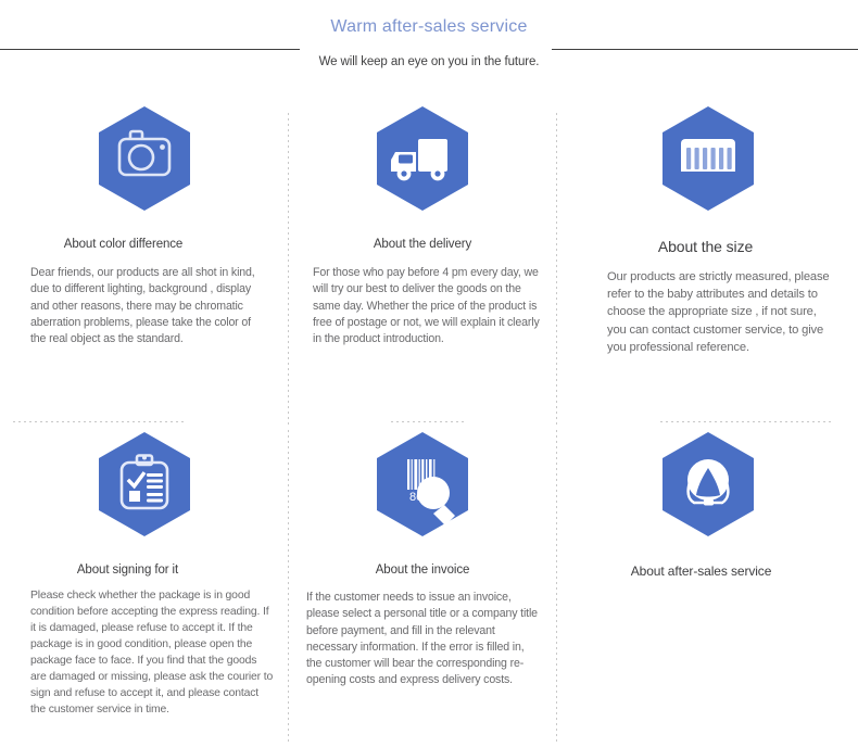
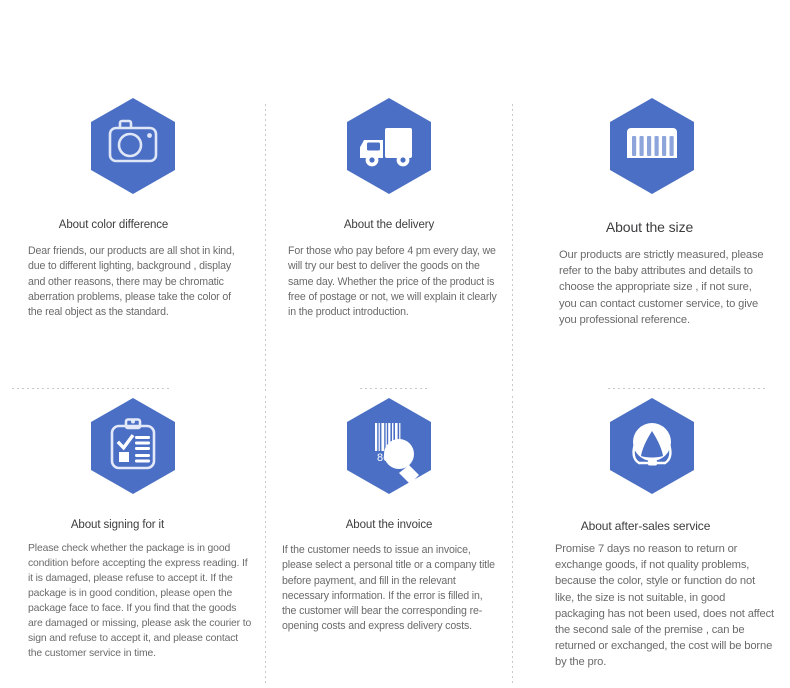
- Warm after-sales service
- We will keep an eye on you in the future.
  About color difference
  Dear friends, our products are all shot in kind, due to different lighting, background , display and other reasons, there may be chromatic aberration problems, please take the color of the real object as the standard.
  About the delivery
  For those who pay before 4 pm every day, we will try our best to deliver the goods on the same day. Whether the price of the product is free of postage or not, we will explain it clearly in the product introduction.
  About the size
  Our products are strictly measured, please refer to the baby attributes and details to choose the appropriate size , if not sure, you can contact customer service, to give you professional reference.
  About signing for it
  Please check whether the package is in good condition before accepting the express reading. If it is damaged, please refuse to accept it. If the package is in good condition, please open the package face to face. If you find that the goods are damaged or missing, please ask the courier to sign and refuse to accept it, and please contact the customer service in time.
  About the invoice
  If the customer needs to issue an invoice, please select a personal title or a company title before payment, and fill in the relevant necessary information. If the error is filled in, the customer will bear the corresponding re-opening costs and express delivery costs.
  About after-sales service
+ Promise 7 days no reason to return or exchange goods, if not quality problems, because the color, style or function do not like, the size is not suitable, in good packaging has not been used, does not affect the second sale of the premise , can be returned or exchanged, the cost will be borne by the pro.
